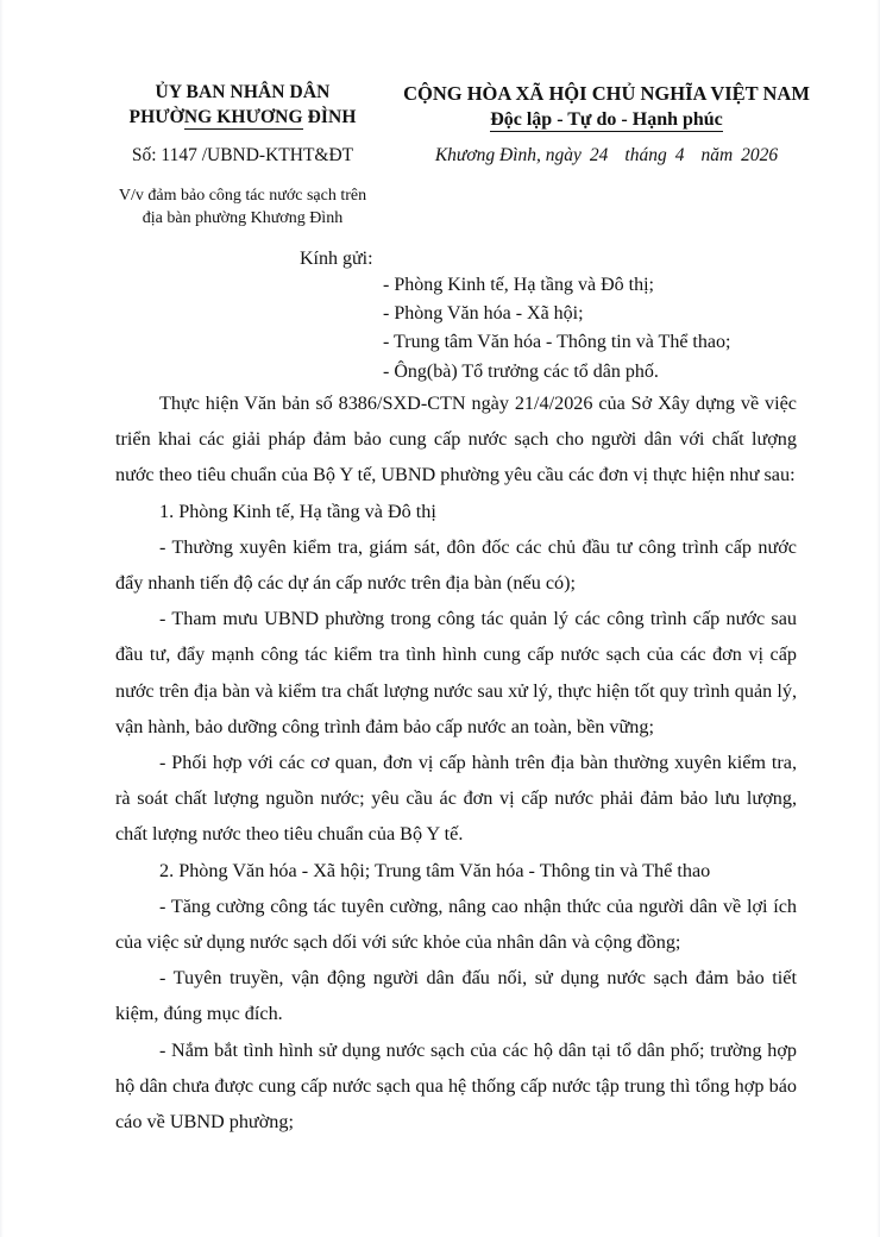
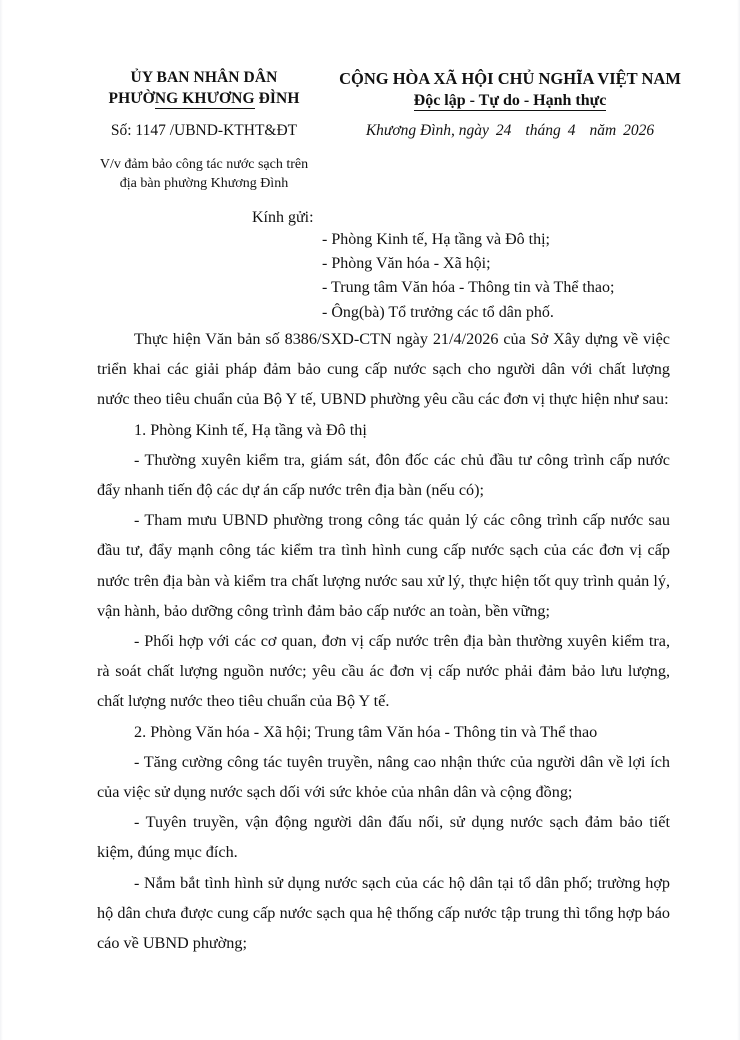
  ỦY BAN NHÂN DÂN
  PHƯỜNG KHƯƠNG ĐÌNH
  CỘNG HÒA XÃ HỘI CHỦ NGHĨA VIỆT NAM
- Độc lập - Tự do - Hạnh phúc
+ Độc lập - Tự do - Hạnh thực
  Số: 1147 /UBND-KTHT&ĐT
  Khương Đình, ngày 24 tháng 4 năm 2026
  V/v đảm bảo công tác nước sạch trên
  địa bàn phường Khương Đình
  Kính gửi:
  - Phòng Kinh tế, Hạ tầng và Đô thị;
  - Phòng Văn hóa - Xã hội;
  - Trung tâm Văn hóa - Thông tin và Thể thao;
  - Ông(bà) Tổ trưởng các tổ dân phố.
  Thực hiện Văn bản số 8386/SXD-CTN ngày 21/4/2026 của Sở Xây dựng về việc triển khai các giải pháp đảm bảo cung cấp nước sạch cho người dân với chất lượng nước theo tiêu chuẩn của Bộ Y tế, UBND phường yêu cầu các đơn vị thực hiện như sau:
  1. Phòng Kinh tế, Hạ tầng và Đô thị
  - Thường xuyên kiểm tra, giám sát, đôn đốc các chủ đầu tư công trình cấp nước đẩy nhanh tiến độ các dự án cấp nước trên địa bàn (nếu có);
  - Tham mưu UBND phường trong công tác quản lý các công trình cấp nước sau đầu tư, đẩy mạnh công tác kiểm tra tình hình cung cấp nước sạch của các đơn vị cấp nước trên địa bàn và kiểm tra chất lượng nước sau xử lý, thực hiện tốt quy trình quản lý, vận hành, bảo dưỡng công trình đảm bảo cấp nước an toàn, bền vững;
- - Phối hợp với các cơ quan, đơn vị cấp hành trên địa bàn thường xuyên kiểm tra, rà soát chất lượng nguồn nước; yêu cầu ác đơn vị cấp nước phải đảm bảo lưu lượng, chất lượng nước theo tiêu chuẩn của Bộ Y tế.
+ - Phối hợp với các cơ quan, đơn vị cấp nước trên địa bàn thường xuyên kiểm tra, rà soát chất lượng nguồn nước; yêu cầu ác đơn vị cấp nước phải đảm bảo lưu lượng, chất lượng nước theo tiêu chuẩn của Bộ Y tế.
  2. Phòng Văn hóa - Xã hội; Trung tâm Văn hóa - Thông tin và Thể thao
- - Tăng cường công tác tuyên cường, nâng cao nhận thức của người dân về lợi ích của việc sử dụng nước sạch dối với sức khỏe của nhân dân và cộng đồng;
+ - Tăng cường công tác tuyên truyền, nâng cao nhận thức của người dân về lợi ích của việc sử dụng nước sạch dối với sức khỏe của nhân dân và cộng đồng;
  - Tuyên truyền, vận động người dân đấu nối, sử dụng nước sạch đảm bảo tiết kiệm, đúng mục đích.
  - Nắm bắt tình hình sử dụng nước sạch của các hộ dân tại tổ dân phố; trường hợp hộ dân chưa được cung cấp nước sạch qua hệ thống cấp nước tập trung thì tổng hợp báo cáo về UBND phường;
